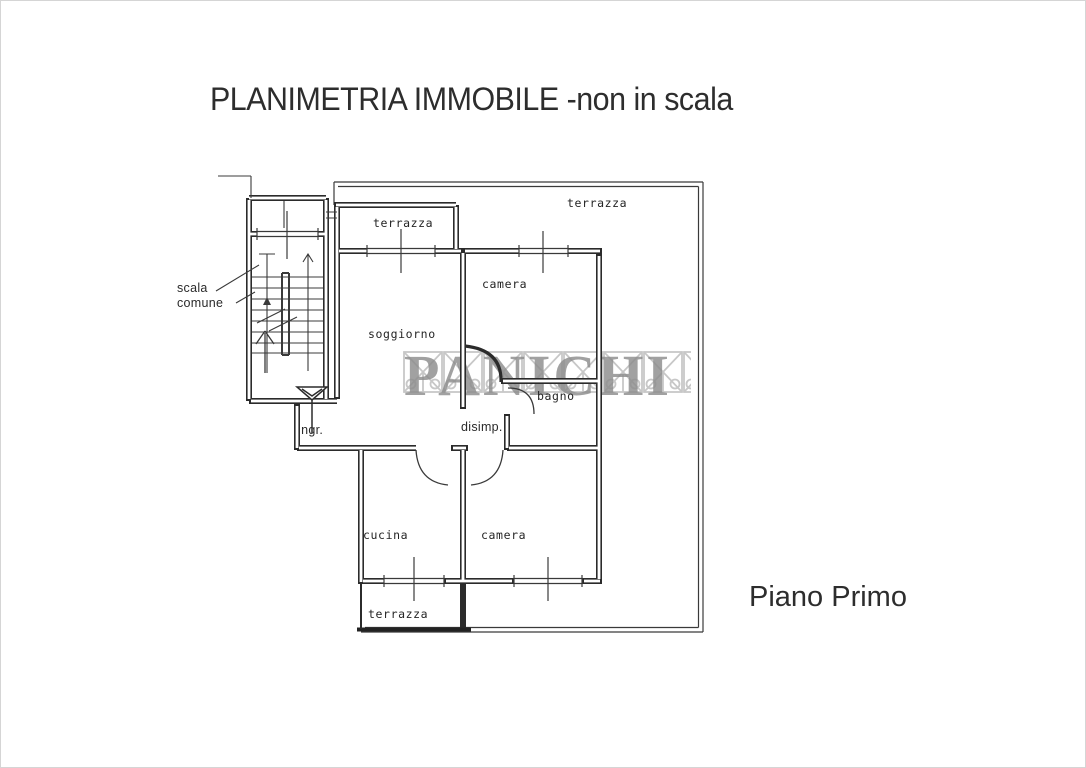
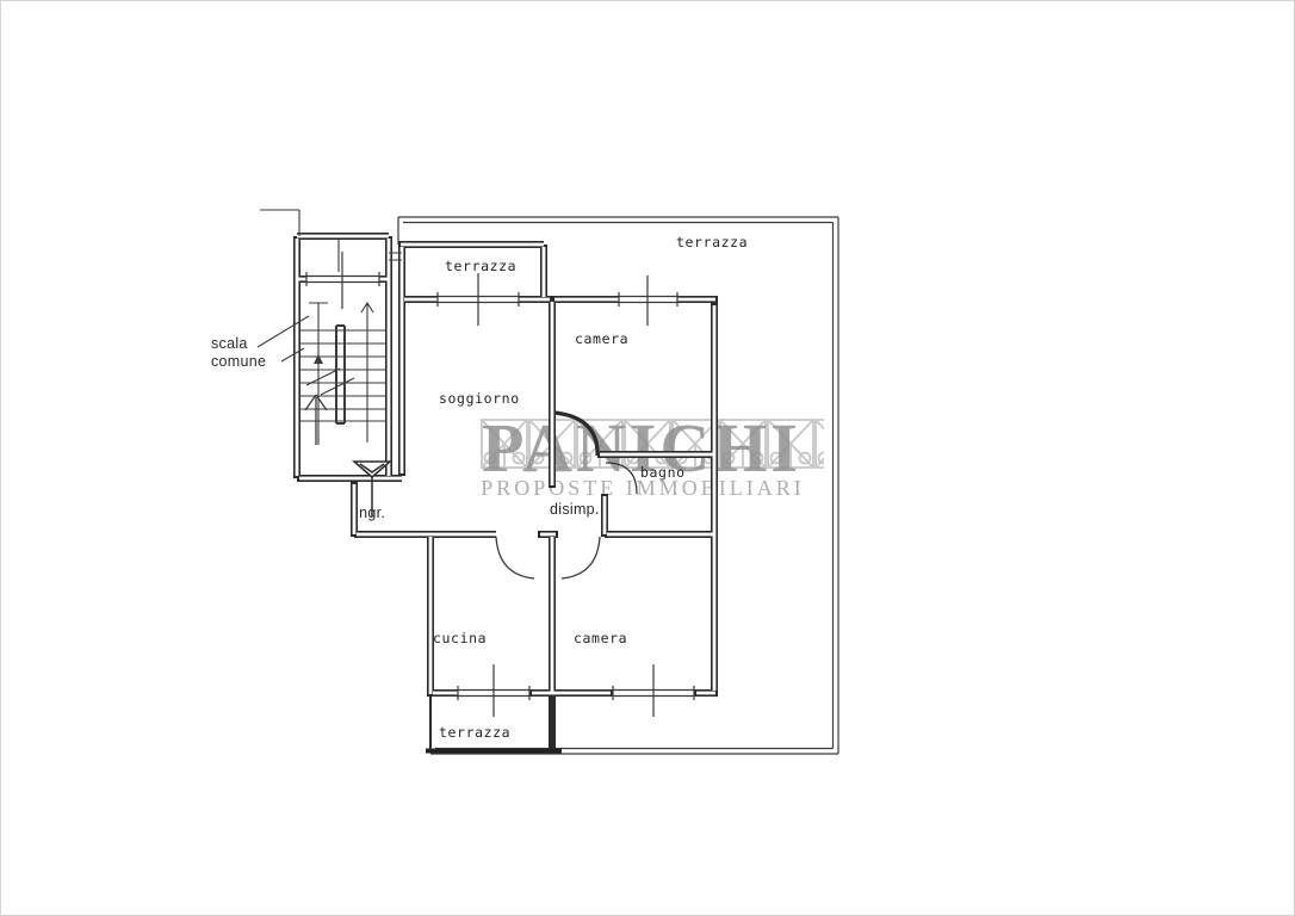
- PLANIMETRIA IMMOBILE -non in scala
  PNICHI
+ PROPOSTE IMMOBILIARI
  terrazza
  terrazza
  camera
  soggiorno
  bagno
  disimp.
  ingr.
  cucina
  camera
  terrazza
  scala
  comune
- Piano Primo
